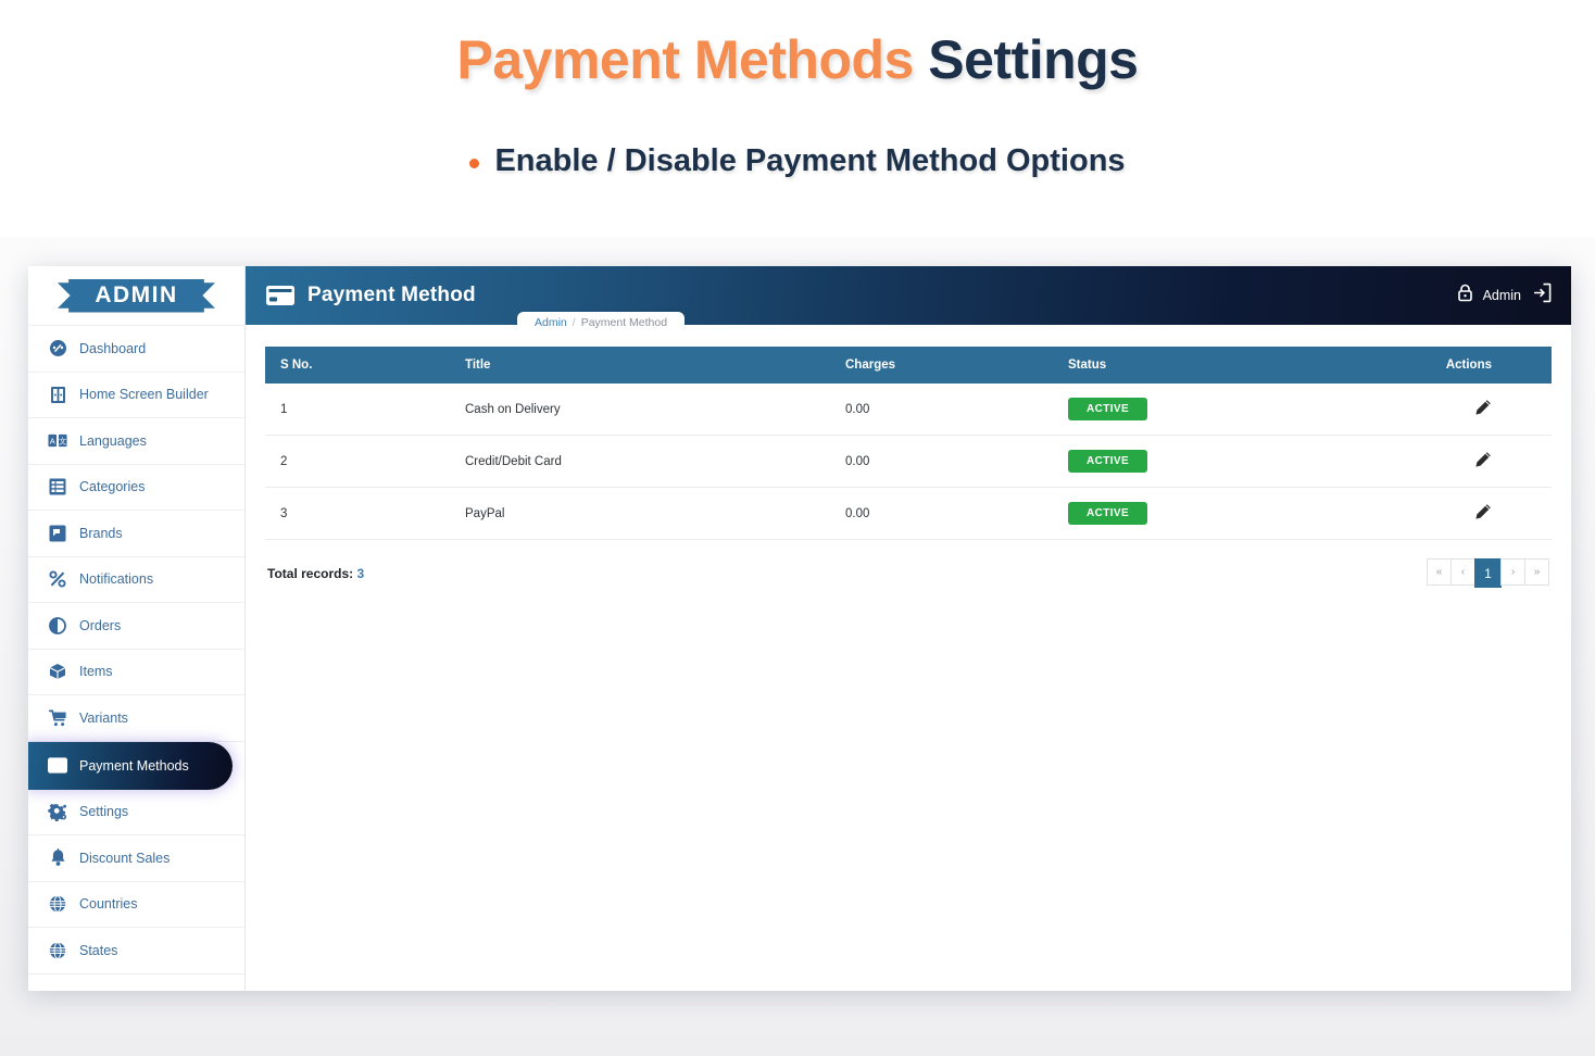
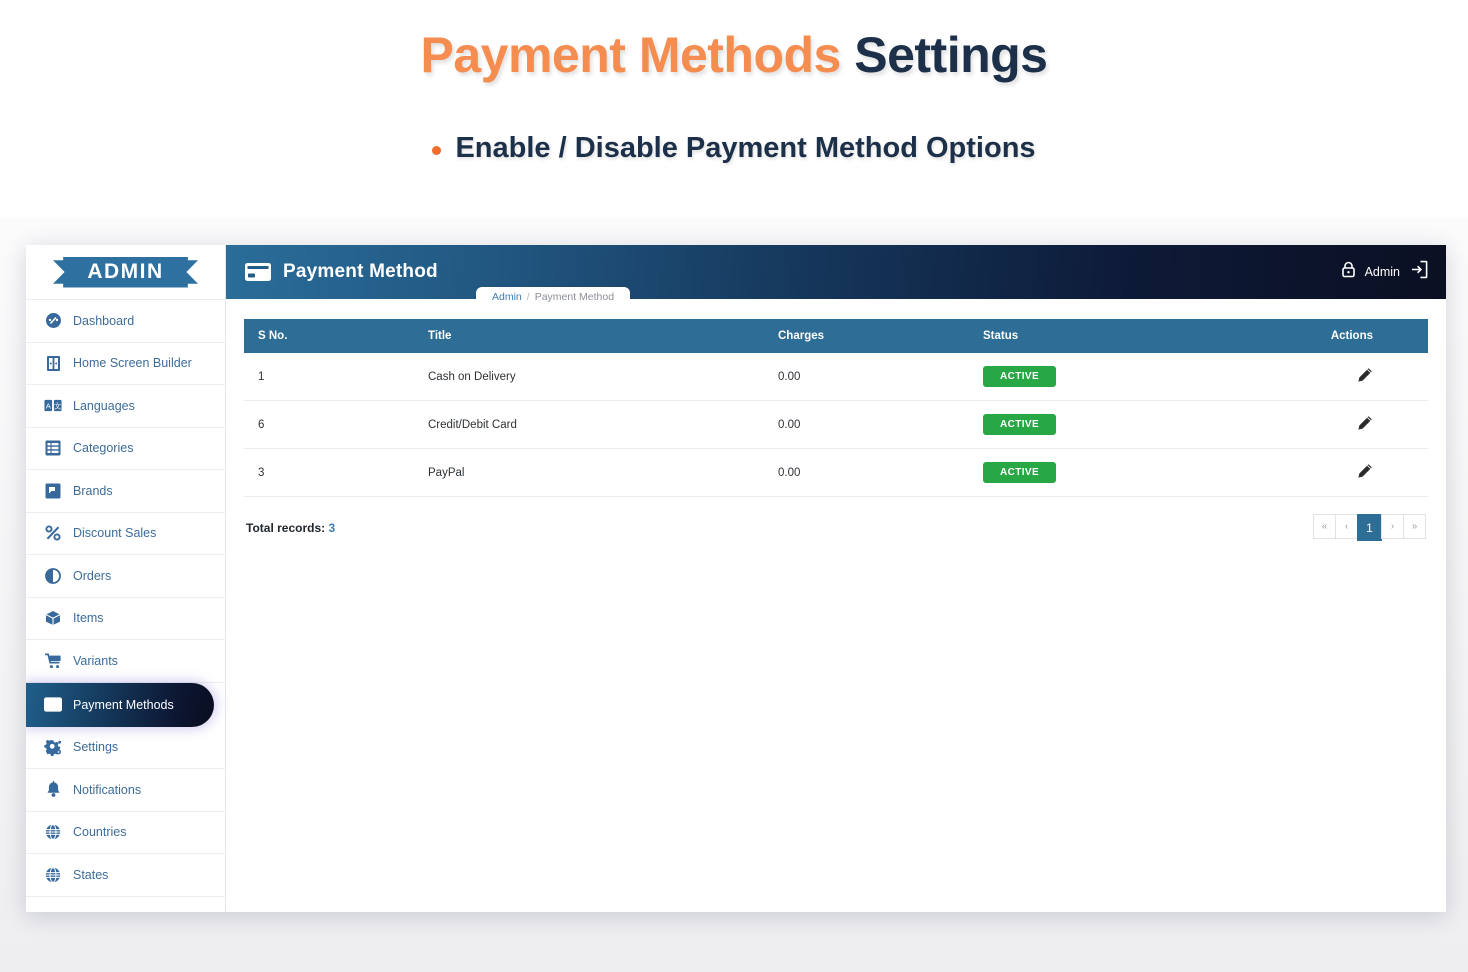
  Payment Methods Settings
  Enable / Disable Payment Method Options
  ADMIN
  Dashboard
  Home Screen Builder
  A
  文
  Languages
  Categories
  Brands
- Notifications
+ Discount Sales
  Orders
  Items
  Variants
  Payment Methods
  Settings
- Discount Sales
+ Notifications
  Countries
  States
  Payment Method
  Admin
  Admin / Payment Method
  S No.	Title	Charges	Status	Actions
  1	Cash on Delivery	0.00	ACTIVE
- 2	Credit/Debit Card	0.00	ACTIVE
+ 6	Credit/Debit Card	0.00	ACTIVE
  3	PayPal	0.00	ACTIVE
  Total records: 3
  «
  ‹
  1
  ›
  »
